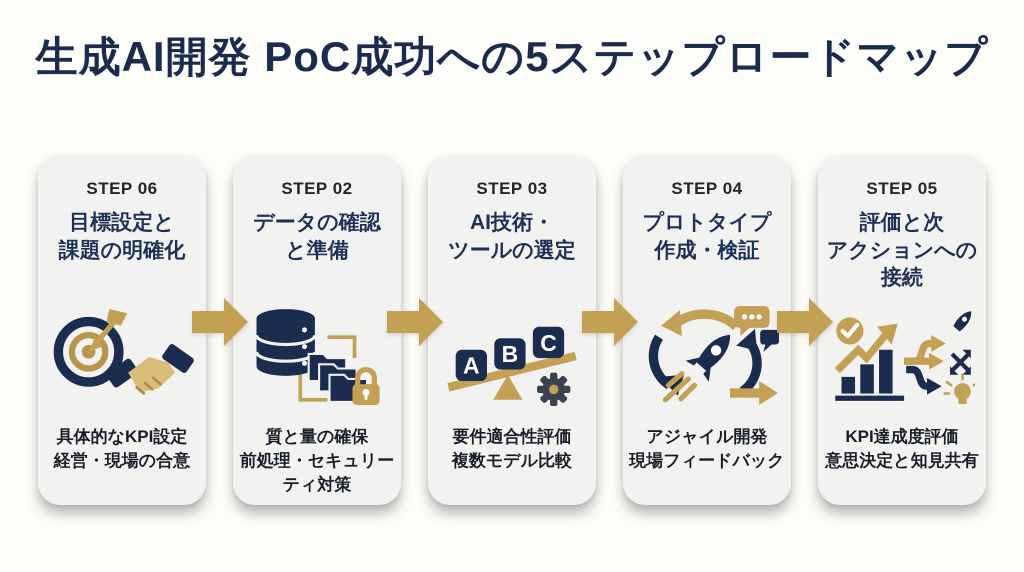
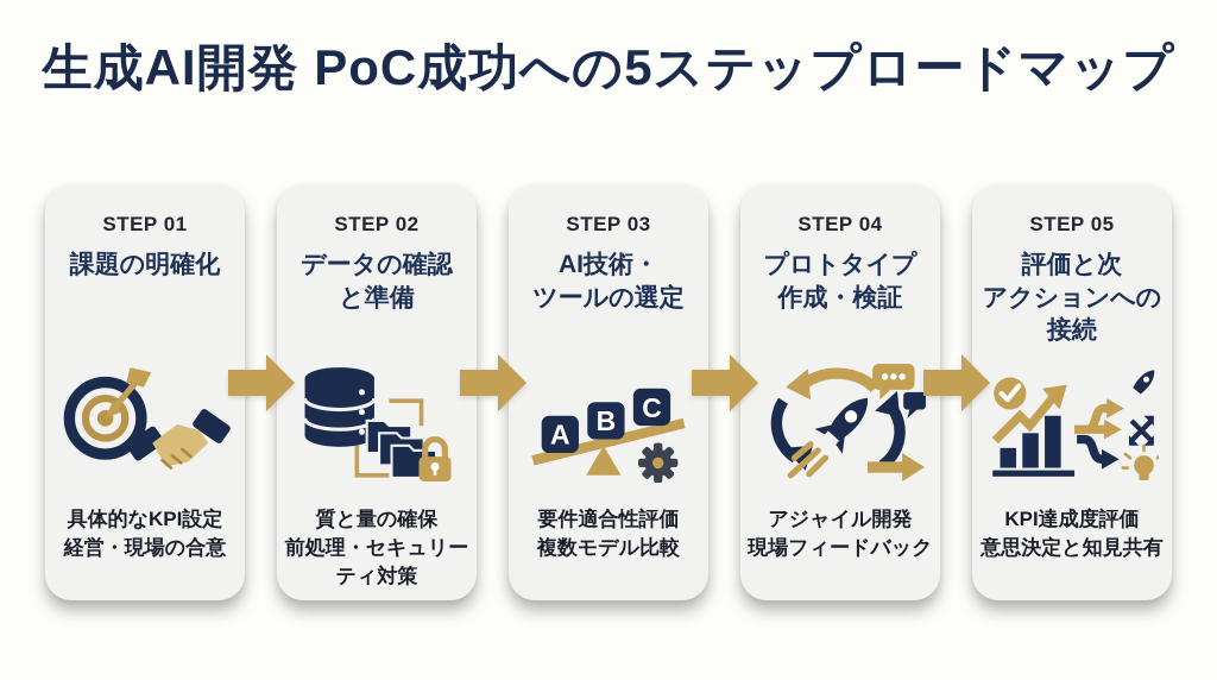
  生成AI開発 PoC成功への5ステップロードマップ
- STEP 06
+ STEP 01
- 目標設定と
  課題の明確化
  具体的なKPI設定
  経営・現場の合意
  STEP 02
  データの確認
  と準備
  質と量の確保
  前処理・セキュリー
  ティ対策
  STEP 03
  AI技術・
  ツールの選定
  A
  B
  C
  要件適合性評価
  複数モデル比較
  STEP 04
  プロトタイプ
  作成・検証
  アジャイル開発
  現場フィードバック
  STEP 05
  評価と次
  アクションへの
  接続
  KPI達成度評価
  意思決定と知見共有
